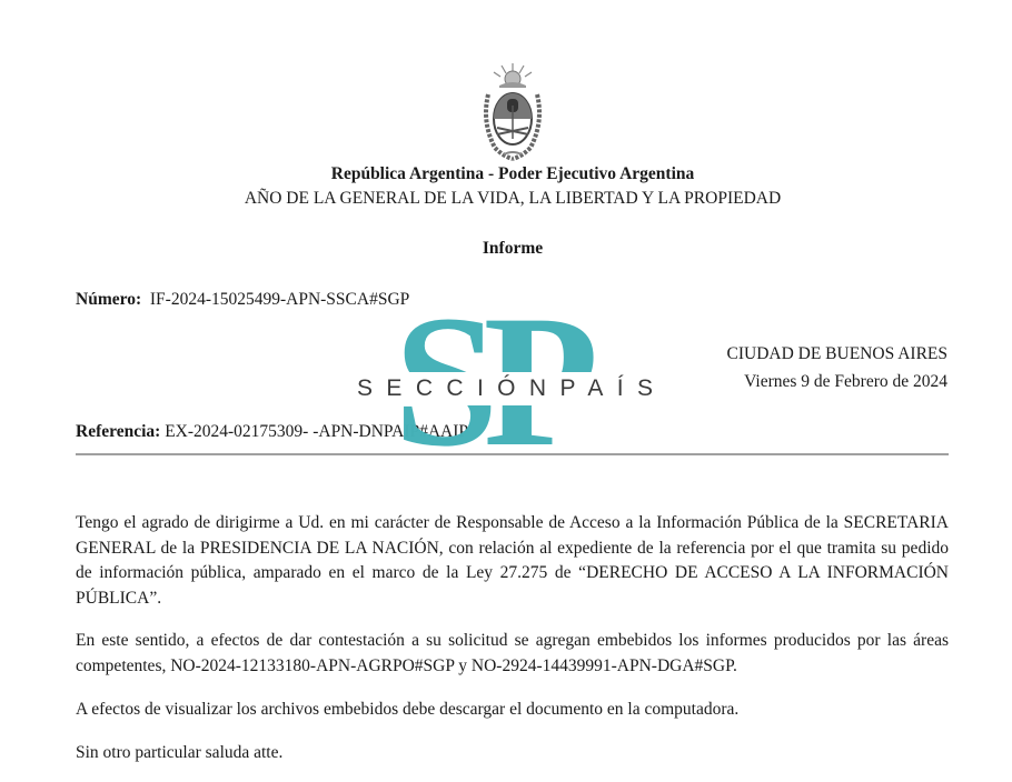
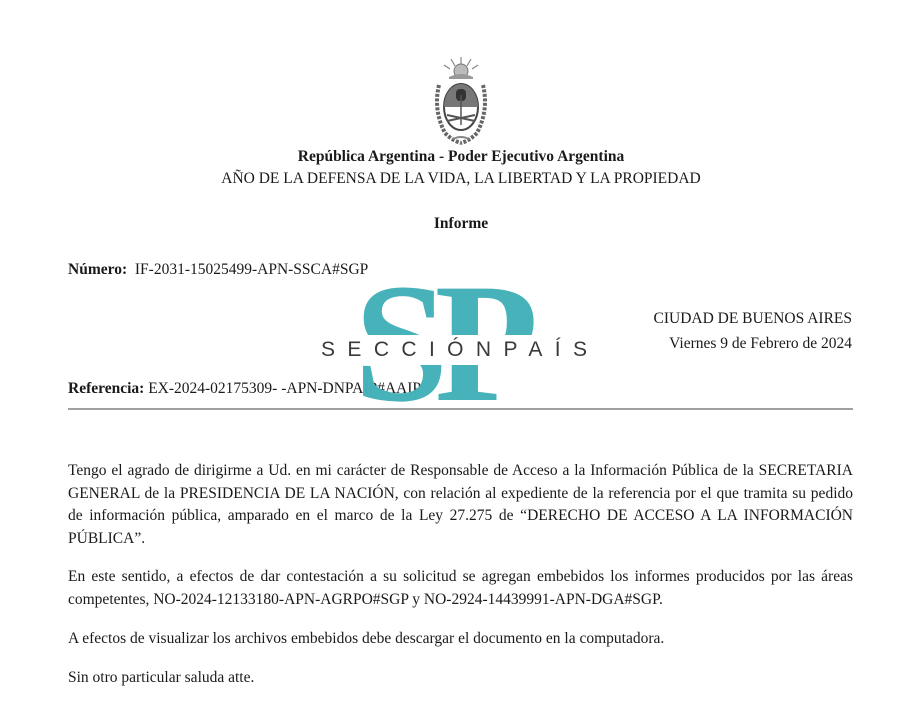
  República Argentina - Poder Ejecutivo Argentina
- AÑO DE LA GENERAL DE LA VIDA, LA LIBERTAD Y LA PROPIEDAD
+ AÑO DE LA DEFENSA DE LA VIDA, LA LIBERTAD Y LA PROPIEDAD
  Informe
- Número: IF-2024-15025499-APN-SSCA#SGP
+ Número: IF-2031-15025499-APN-SSCA#SGP
  CIUDAD DE BUENOS AIRES
  Viernes 9 de Febrero de 2024
  Referencia: EX-2024-02175309- -APN-DNPAIP#AAIP
  SECCIÓNPAÍS
  Tengo el agrado de dirigirme a Ud. en mi carácter de Responsable de Acceso a la Información Pública de la SECRETARIA GENERAL de la PRESIDENCIA DE LA NACIÓN, con relación al expediente de la referencia por el que tramita su pedido de información pública, amparado en el marco de la Ley 27.275 de “DERECHO DE ACCESO A LA INFORMACIÓN PÚBLICA”.
  En este sentido, a efectos de dar contestación a su solicitud se agregan embebidos los informes producidos por las áreas competentes, NO-2024-12133180-APN-AGRPO#SGP y NO-2924-14439991-APN-DGA#SGP.
  A efectos de visualizar los archivos embebidos debe descargar el documento en la computadora.
  Sin otro particular saluda atte.
